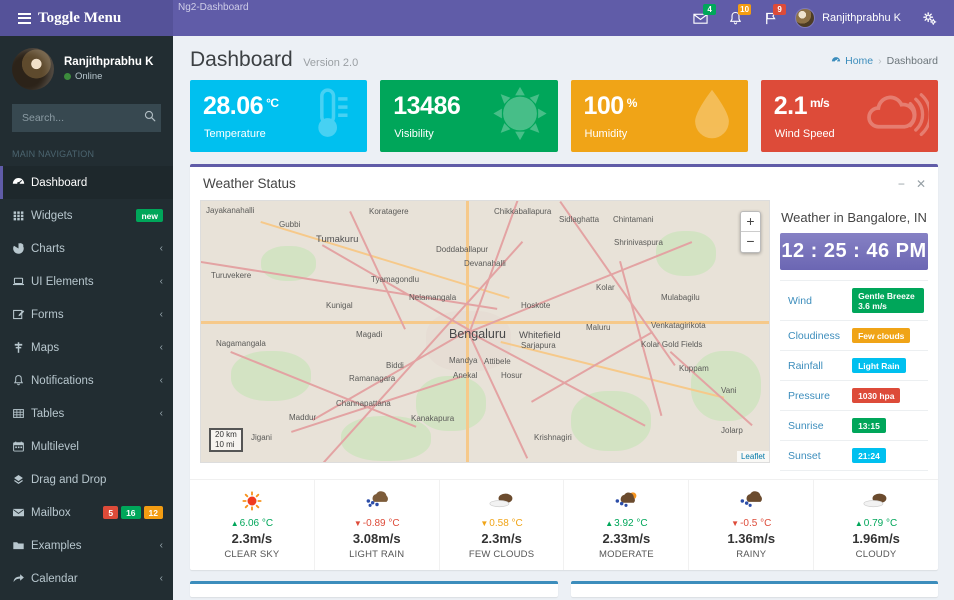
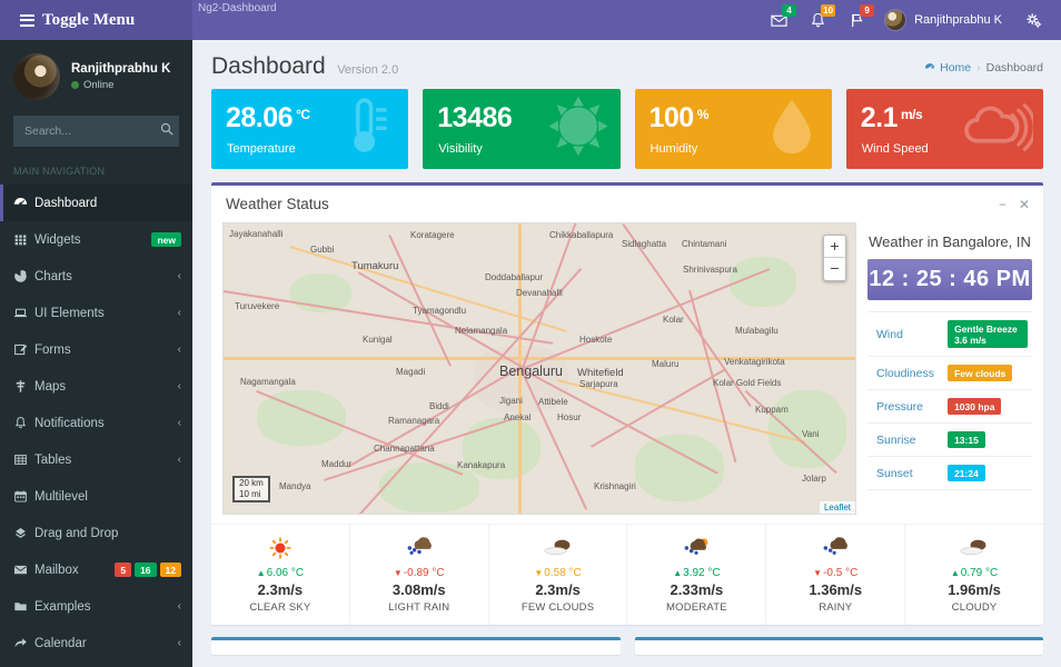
  Toggle Menu
  Ng2-Dashboard
  4
  10
  9
  Ranjithprabhu K
  Ranjithprabhu K
  Online
  Search...
  MAIN NAVIGATION
  Dashboard
  Widgets
  new
  Charts
  ‹
  UI Elements
  ‹
  Forms
  ‹
  Maps
  ‹
  Notifications
  ‹
  Tables
  ‹
  Multilevel
  Drag and Drop
  Mailbox
  5
  16
  12
  Examples
  ‹
  Calendar
  ‹
  Dashboard Version 2.0
  Home
  ›
  Dashboard
  28.06 °C
  Temperature
  13486
  Visibility
  100 %
  Humidity
  2.1 m/s
  Wind Speed
  Weather Status
  −
  ✕
  Bengaluru
  Tumakuru
  Whitefield
  Doddaballapur
  Devanahalli
  Chikkaballapura
  Sidlaghatta
  Chintamani
  Shrinivaspura
  Gubbi
  Tyamagondlu
  Nelamangala
  Hoskote
  Kolar
  Mulabagilu
  Maluru
  Venkatagirikota
  Kolar Gold Fields
  Magadi
  Turuvekere
  Kunigal
  Nagamangala
  Biddi
- Mandya
+ Jigani
  Attibele
  Anekal
  Hosur
  Sarjapura
  Ramanagara
  Channapattana
  Maddur
  Kanakapura
- Jigani
+ Mandya
  Kuppam
  Vani
  Jolarp
  Krishnagiri
  Jayakanahalli
  Koratagere
  +
  −
  20 km
  10 mi
  Leaflet
  Weather in Bangalore, IN
  12 : 25 : 46 PM
  Wind	Gentle Breeze 3.6 m/s
  Cloudiness	Few clouds
- Rainfall	Light Rain
  Pressure	1030 hpa
  Sunrise	13:15
  Sunset	21:24
  ▲6.06 °C
  2.3m/s
  CLEAR SKY
  ▼-0.89 °C
  3.08m/s
  LIGHT RAIN
  ▼0.58 °C
  2.3m/s
  FEW CLOUDS
  ▲3.92 °C
  2.33m/s
  MODERATE
  ▼-0.5 °C
  1.36m/s
  RAINY
  ▲0.79 °C
  1.96m/s
  CLOUDY
